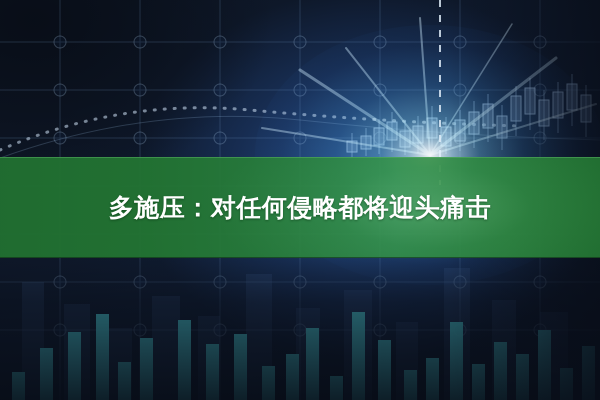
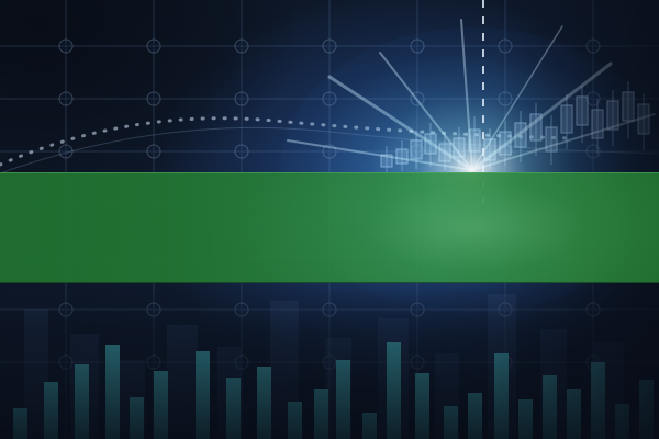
- 多施压：对任何侵略都将迎头痛击
